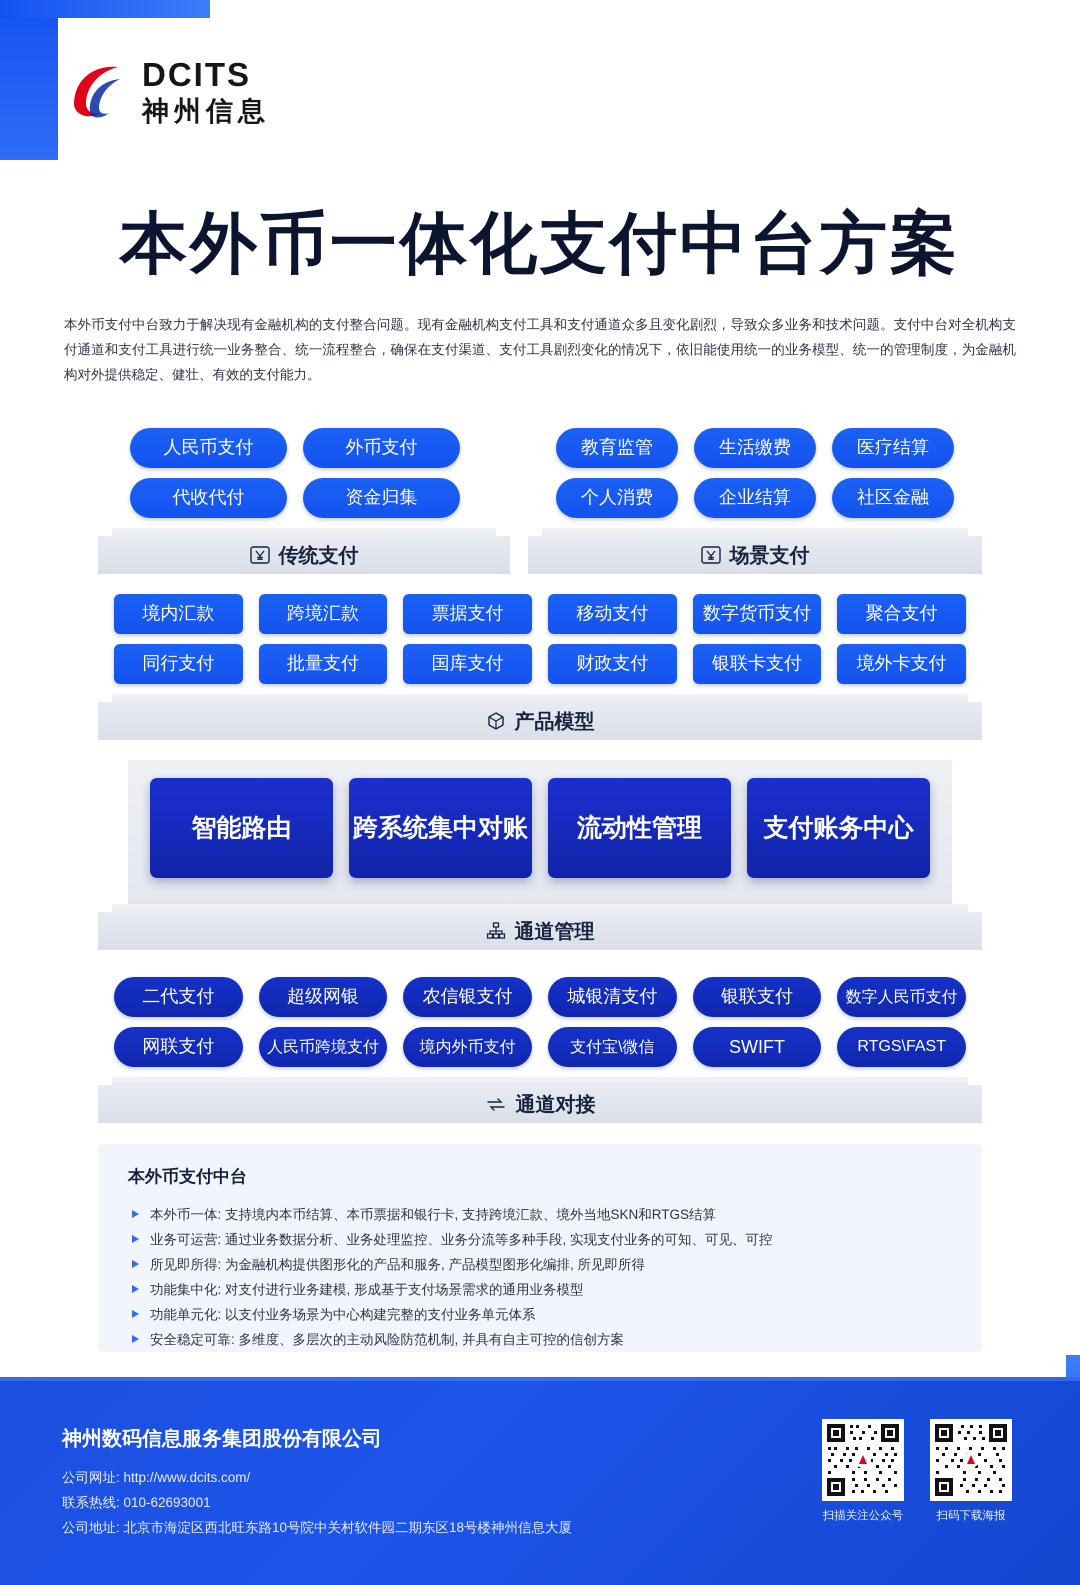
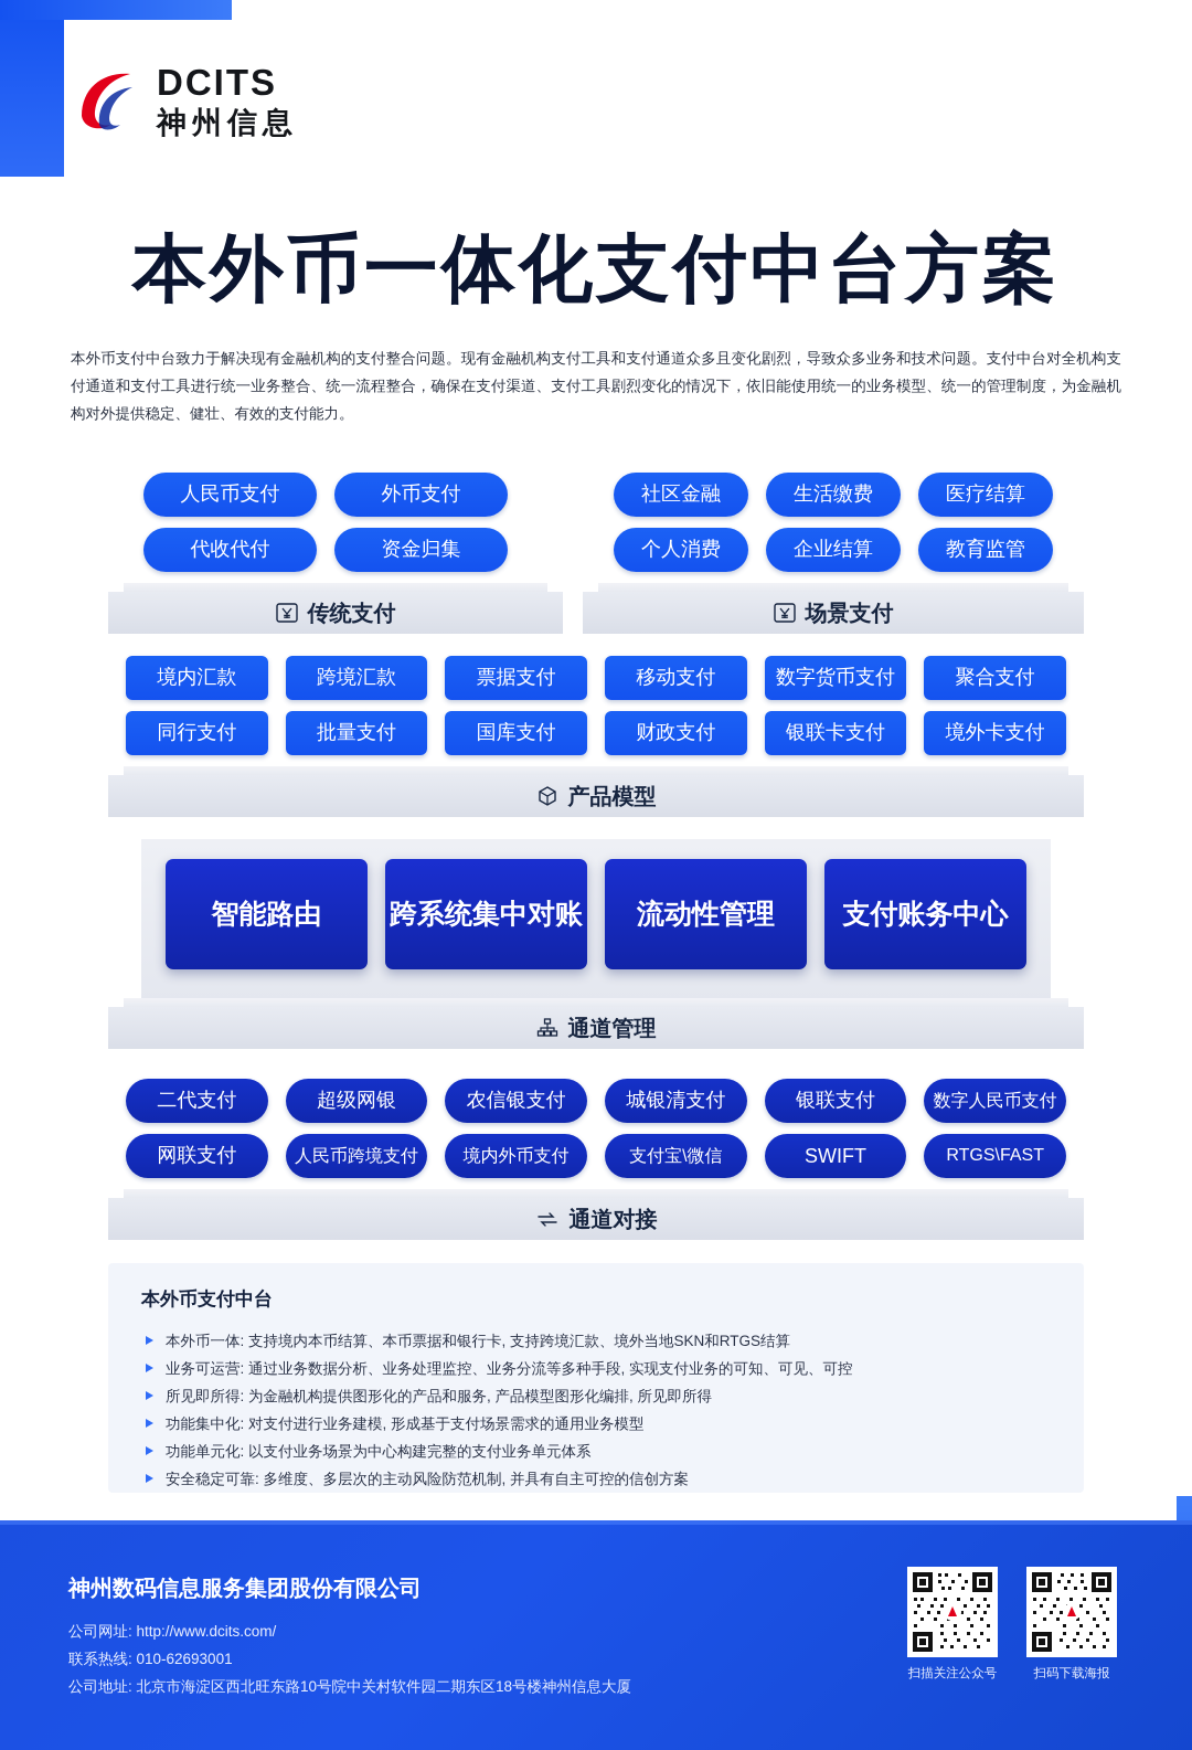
  DCITS
  神州信息
  本外币一体化支付中台方案
  本外币支付中台致力于解决现有金融机构的支付整合问题。现有金融机构支付工具和支付通道众多且变化剧烈，导致众多业务和技术问题。支付中台对全机构支付通道和支付工具进行统一业务整合、统一流程整合，确保在支付渠道、支付工具剧烈变化的情况下，依旧能使用统一的业务模型、统一的管理制度，为金融机构对外提供稳定、健壮、有效的支付能力。
  人民币支付
  外币支付
  代收代付
  资金归集
  传统支付
- 教育监管
+ 社区金融
  生活缴费
  医疗结算
  个人消费
  企业结算
- 社区金融
+ 教育监管
  场景支付
  境内汇款
  跨境汇款
  票据支付
  移动支付
  数字货币支付
  聚合支付
  同行支付
  批量支付
  国库支付
  财政支付
  银联卡支付
  境外卡支付
  产品模型
  智能路由
  跨系统集中对账
  流动性管理
  支付账务中心
  通道管理
  二代支付
  超级网银
  农信银支付
  城银清支付
  银联支付
  数字人民币支付
  网联支付
  人民币跨境支付
  境内外币支付
  支付宝\微信
  SWIFT
  RTGS\FAST
  通道对接
  本外币支付中台
  本外币一体: 支持境内本币结算、本币票据和银行卡, 支持跨境汇款、境外当地SKN和RTGS结算
  业务可运营: 通过业务数据分析、业务处理监控、业务分流等多种手段, 实现支付业务的可知、可见、可控
  所见即所得: 为金融机构提供图形化的产品和服务, 产品模型图形化编排, 所见即所得
  功能集中化: 对支付进行业务建模, 形成基于支付场景需求的通用业务模型
  功能单元化: 以支付业务场景为中心构建完整的支付业务单元体系
  安全稳定可靠: 多维度、多层次的主动风险防范机制, 并具有自主可控的信创方案
  神州数码信息服务集团股份有限公司
  公司网址: http://www.dcits.com/
  联系热线: 010-62693001
  公司地址: 北京市海淀区西北旺东路10号院中关村软件园二期东区18号楼神州信息大厦
  扫描关注公众号
  扫码下载海报
